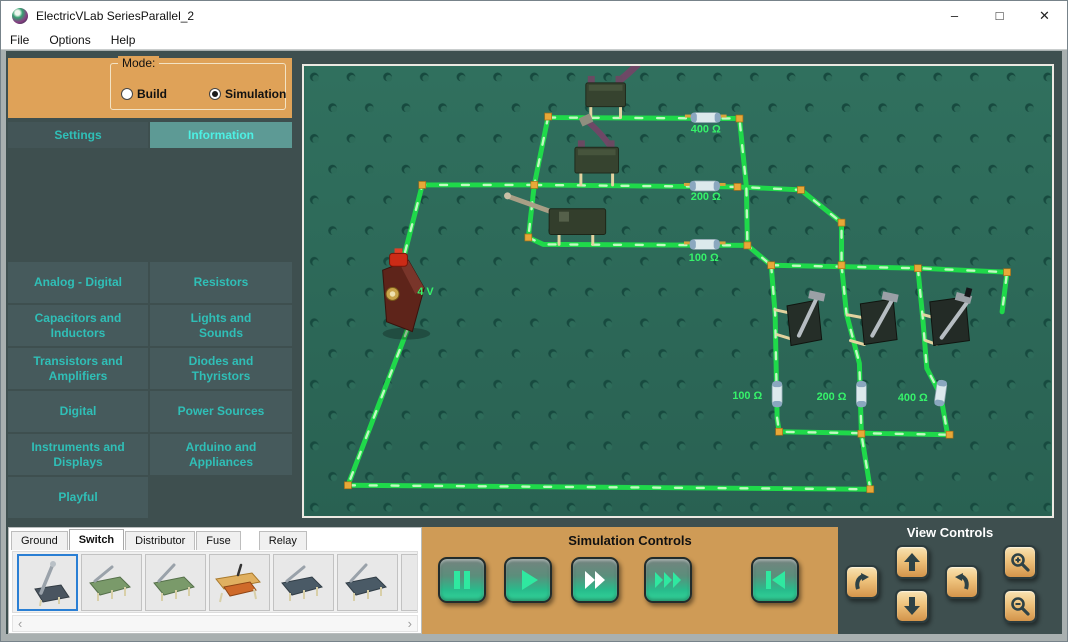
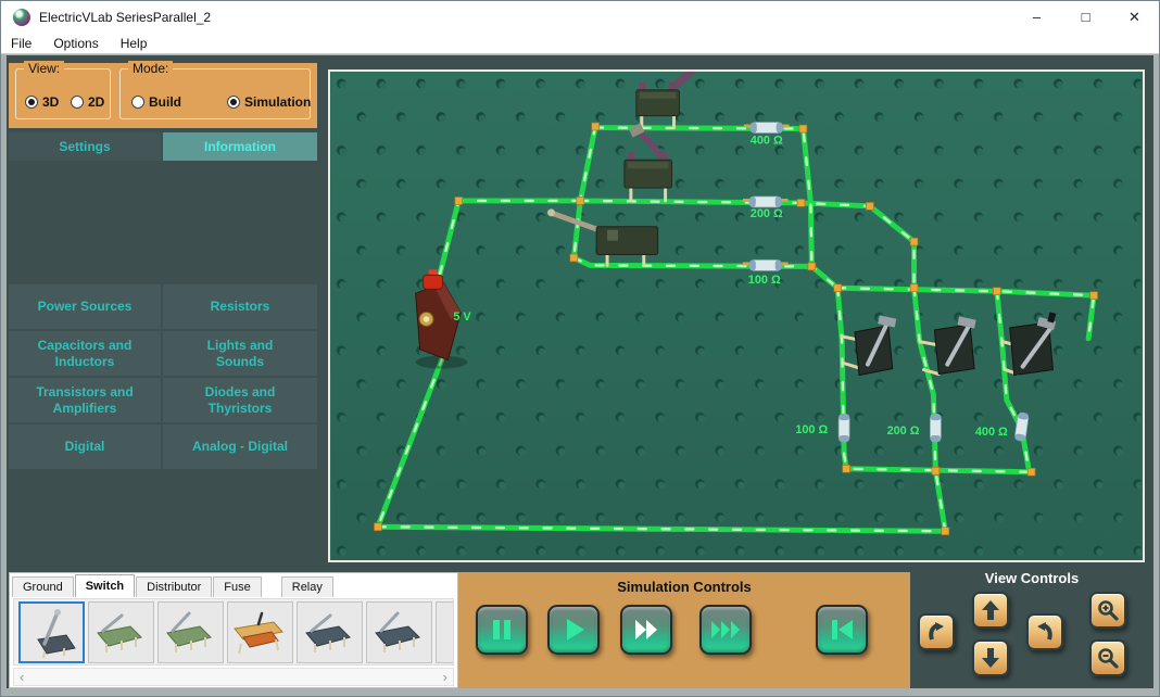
  ElectricVLab SeriesParallel_2
  –
  □
  ✕
  File
  Options
  Help
+ View:
+ 3D
+ 2D
  Mode:
  Build
  Simulation
  Settings
  Information
- Analog - Digital
+ Power Sources
  Resistors
  Capacitors and Inductors
  Lights and Sounds
  Transistors and Amplifiers
  Diodes and Thyristors
  Digital
- Power Sources
+ Analog - Digital
- Instruments and Displays
- Arduino and Appliances
- Playful
- 4 V
+ 5 V
  400 Ω
  200 Ω
  100 Ω
  100 Ω
  200 Ω
  400 Ω
  Ground
  Switch
  Distributor
  Fuse
  Relay
  ‹
  ›
  Simulation Controls
  View Controls
